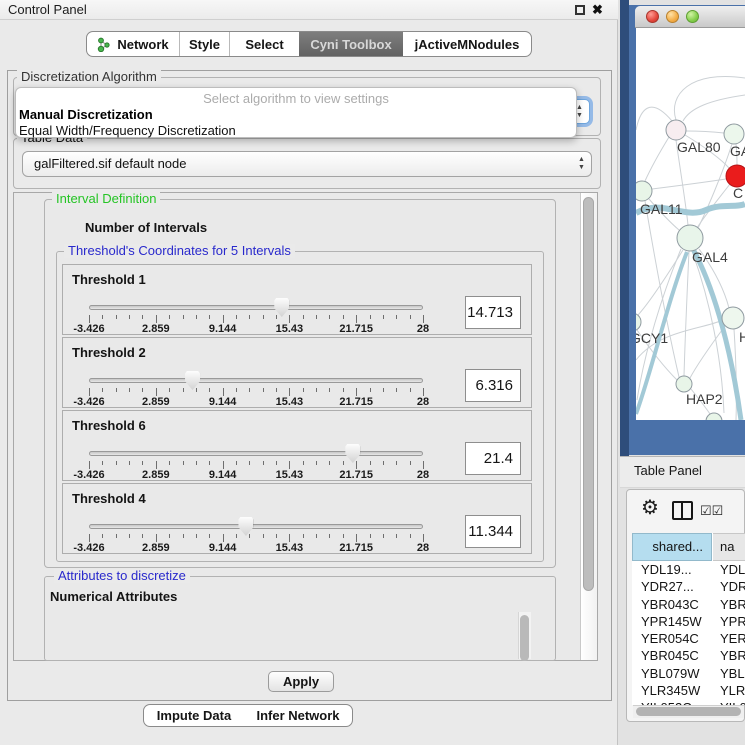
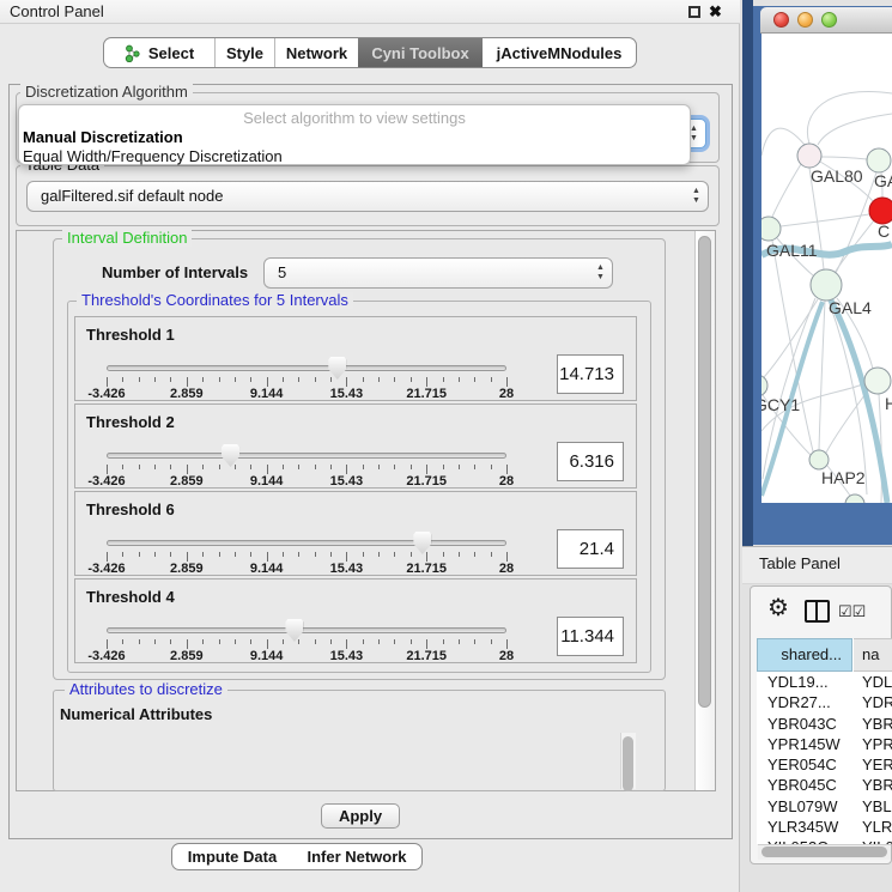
  Control Panel
  ✖
- Network
+ Select
  Style
- Select
+ Network
  Cyni Toolbox
  jActiveMNodules
  Discretization Algorithm
  Select algorithm to view settings
  Manual Discretization
  Equal Width/Frequency Discretization
  galFiltered.sif default node
  Interval Definition
  Number of Intervals
+ 5
  Threshold's Coordinates for 5 Intervals
  Threshold 1
  -3.426
  2.859
  9.144
  15.43
  21.715
  28
  14.713
  Threshold 2
  -3.426
  2.859
  9.144
  15.43
  21.715
  28
  6.316
  Threshold 6
  -3.426
  2.859
  9.144
  15.43
  21.715
  28
  21.4
  Threshold 4
  -3.426
  2.859
  9.144
  15.43
  21.715
  28
  11.344
  Attributes to discretize
  Numerical Attributes
  Apply
  Impute Data
  Infer Network
  GAL80
  C
  GAL11
  GAL4
  GCY1
  H
  HAP2
  Table Panel
  ⚙
  ☑☑
  shared...
  na
  YDL19...
  YDL
  YDR27...
  YDR
  YBR043C
  YBR
  YPR145W
  YPR
  YER054C
  YER
  YBR045C
  YBR
  YBL079W
  YBL
  YLR345W
  YLR
